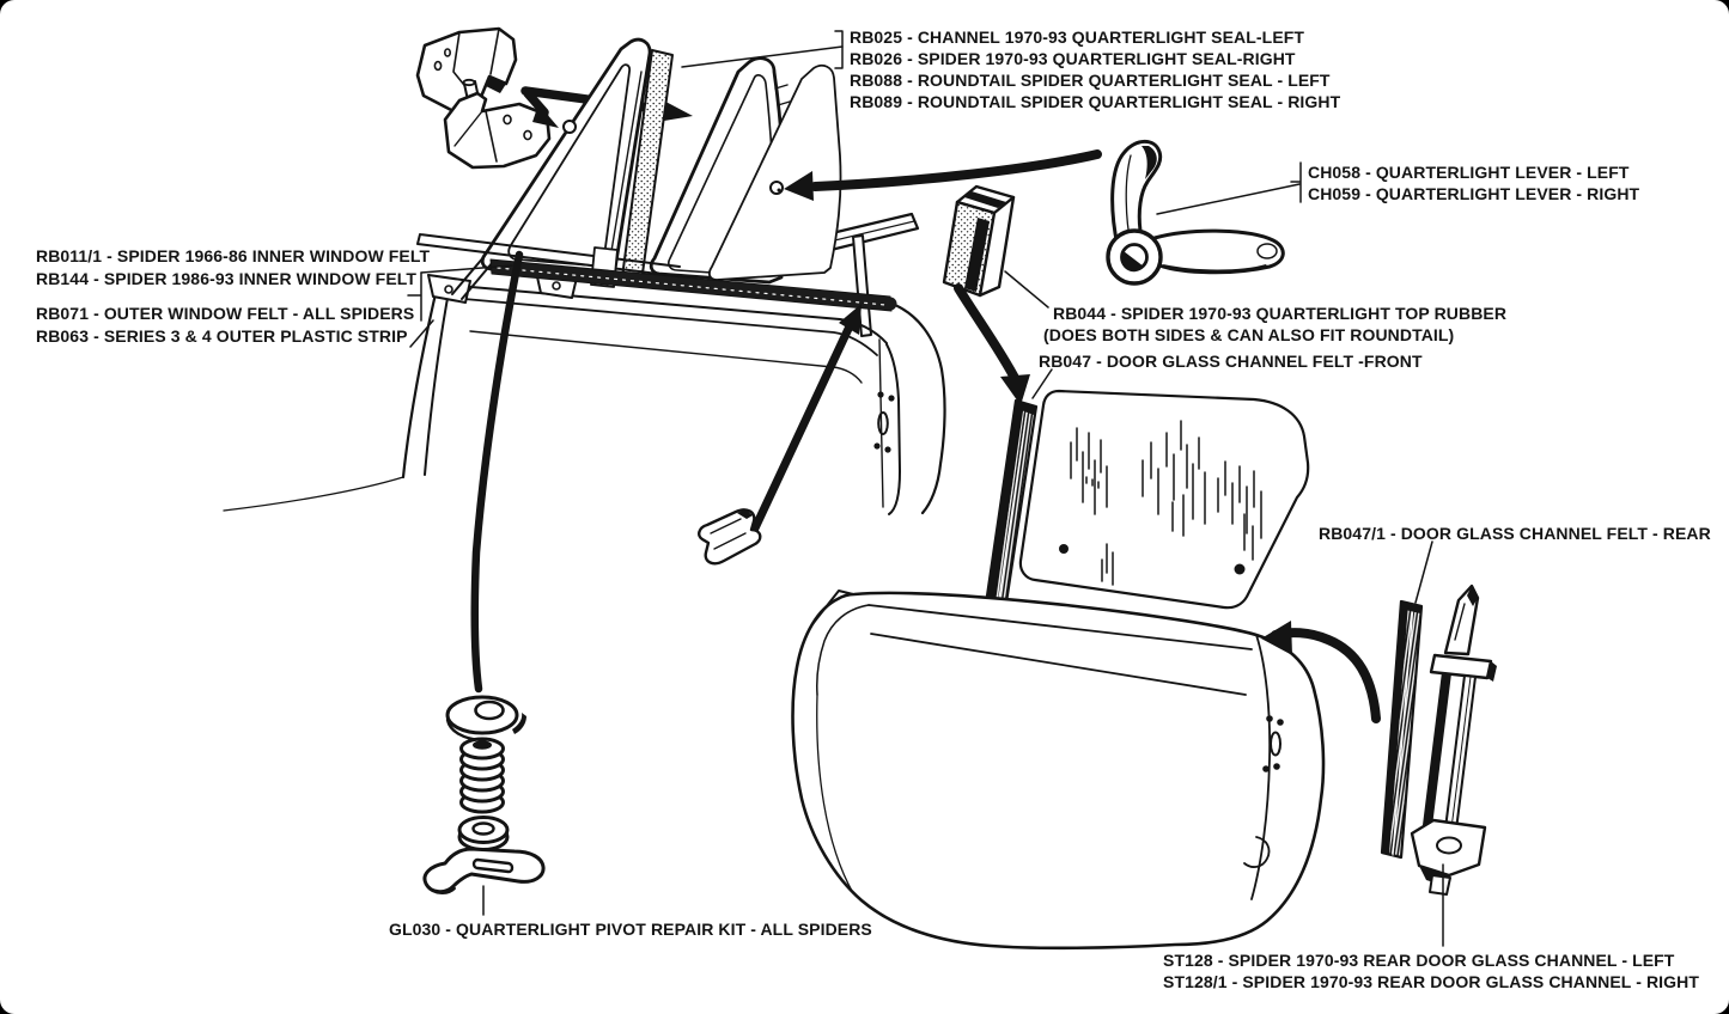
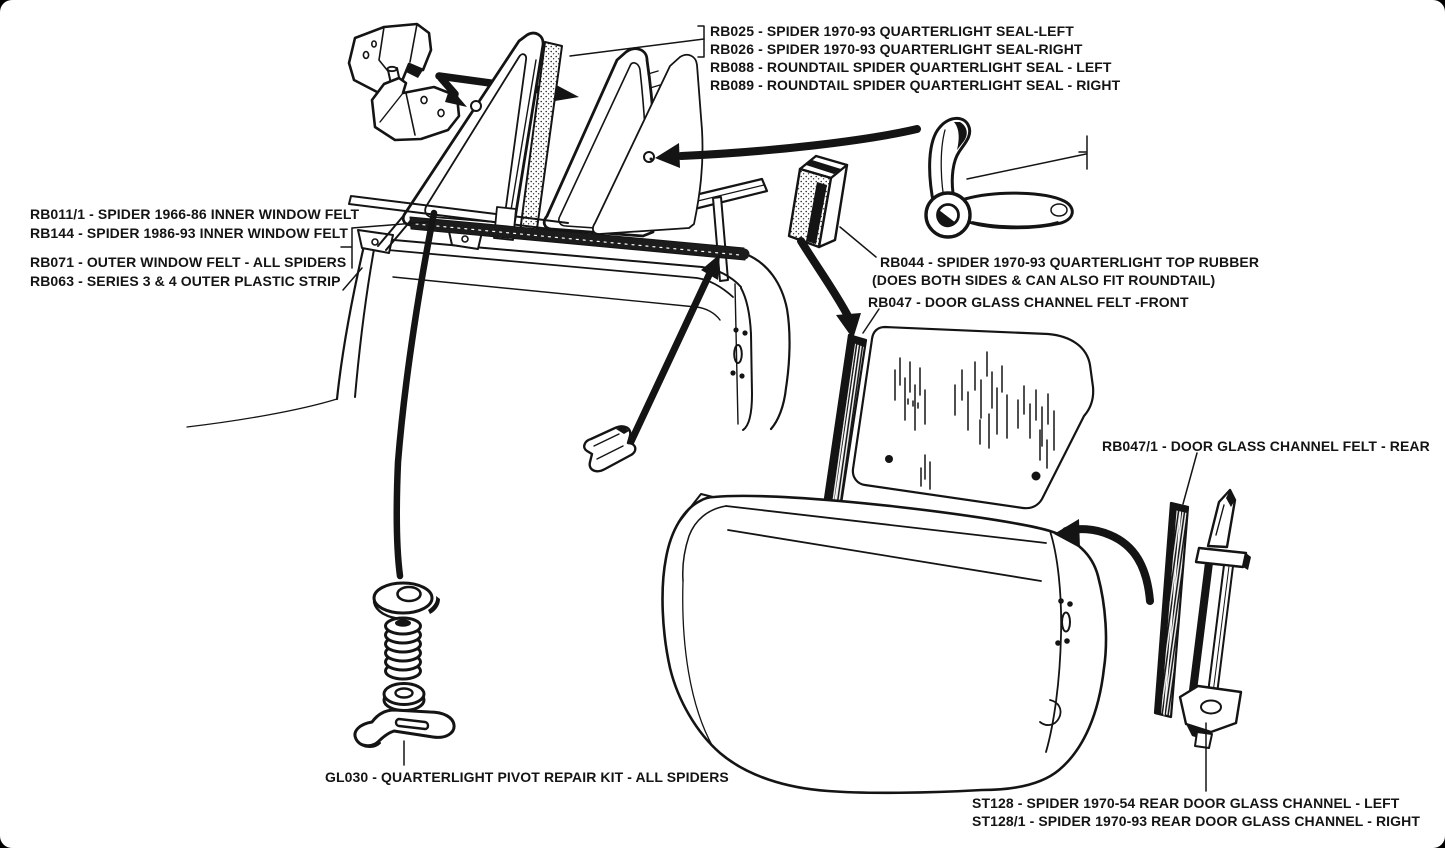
- RB025 - CHANNEL 1970-93 QUARTERLIGHT SEAL-LEFT
+ RB025 - SPIDER 1970-93 QUARTERLIGHT SEAL-LEFT
  RB026 - SPIDER 1970-93 QUARTERLIGHT SEAL-RIGHT
  RB088 - ROUNDTAIL SPIDER QUARTERLIGHT SEAL - LEFT
  RB089 - ROUNDTAIL SPIDER QUARTERLIGHT SEAL - RIGHT
- CH058 - QUARTERLIGHT LEVER - LEFT
- CH059 - QUARTERLIGHT LEVER - RIGHT
  RB011/1 - SPIDER 1966-86 INNER WINDOW FELT
  RB144 - SPIDER 1986-93 INNER WINDOW FELT
  RB071 - OUTER WINDOW FELT - ALL SPIDERS
  RB063 - SERIES 3 & 4 OUTER PLASTIC STRIP
  RB044 - SPIDER 1970-93 QUARTERLIGHT TOP RUBBER
  (DOES BOTH SIDES & CAN ALSO FIT ROUNDTAIL)
  RB047 - DOOR GLASS CHANNEL FELT -FRONT
  RB047/1 - DOOR GLASS CHANNEL FELT - REAR
  GL030 - QUARTERLIGHT PIVOT REPAIR KIT - ALL SPIDERS
- ST128 - SPIDER 1970-93 REAR DOOR GLASS CHANNEL - LEFT
+ ST128 - SPIDER 1970-54 REAR DOOR GLASS CHANNEL - LEFT
  ST128/1 - SPIDER 1970-93 REAR DOOR GLASS CHANNEL - RIGHT
